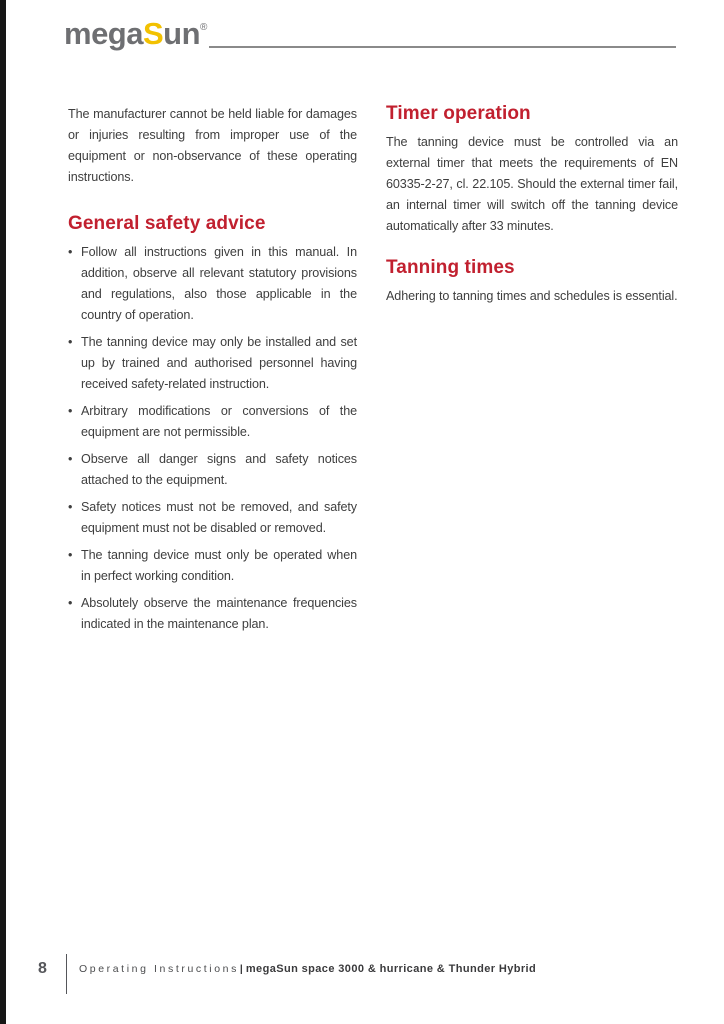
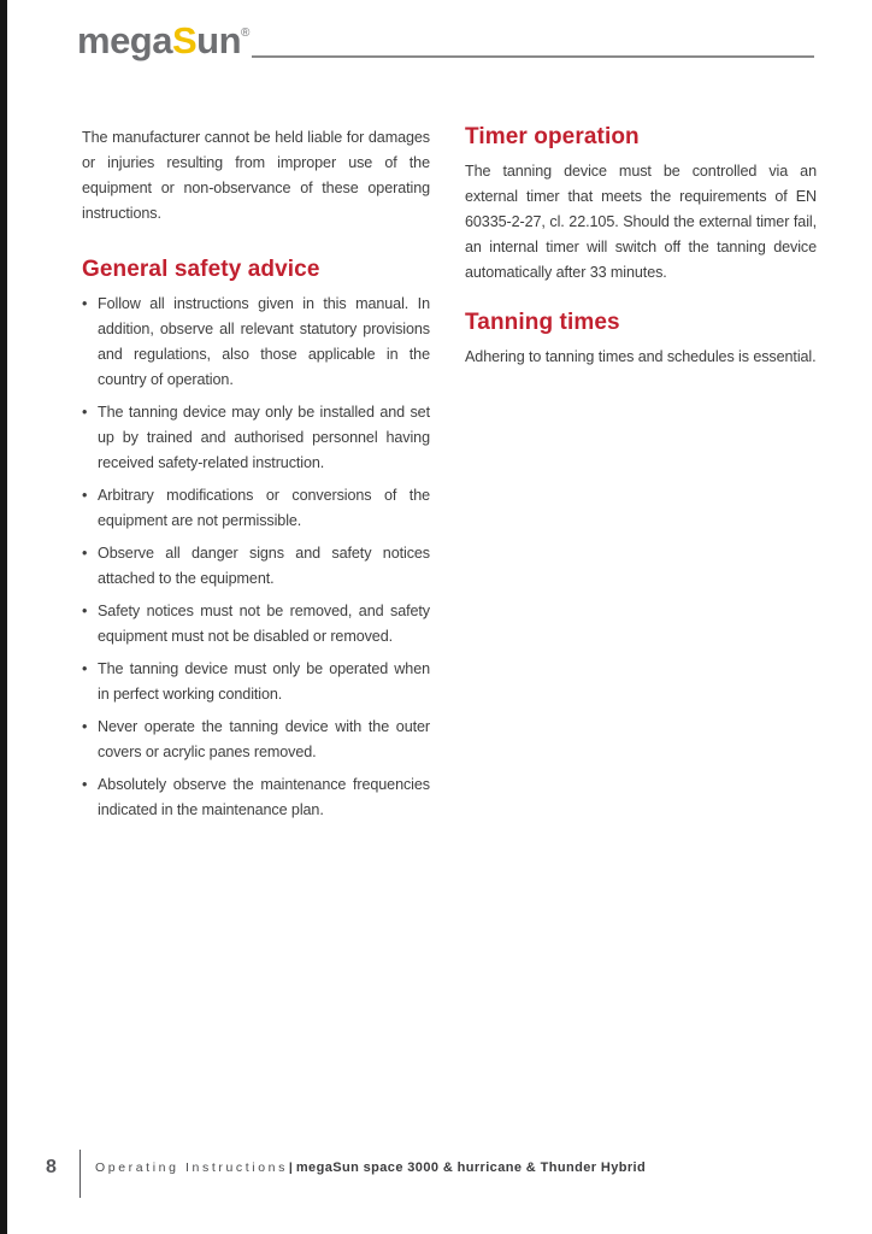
  megaSun®
  The manufacturer cannot be held liable for damages or injuries resulting from improper use of the equipment or non-observance of these operating instructions.
  General safety advice
  Follow all instructions given in this manual. In addition, observe all relevant statutory provisions and regulations, also those applicable in the country of operation.
  The tanning device may only be installed and set up by trained and authorised personnel having received safety-related instruction.
  Arbitrary modifications or conversions of the equipment are not permissible.
  Observe all danger signs and safety notices attached to the equipment.
  Safety notices must not be removed, and safety equipment must not be disabled or removed.
  The tanning device must only be operated when in perfect working condition.
+ Never operate the tanning device with the outer covers or acrylic panes removed.
  Absolutely observe the maintenance frequencies indicated in the maintenance plan.
  Timer operation
  The tanning device must be controlled via an external timer that meets the requirements of EN 60335-2-27, cl. 22.105. Should the external timer fail, an internal timer will switch off the tanning device automatically after 33 minutes.
  Tanning times
  Adhering to tanning times and schedules is essential.
  8
  Operating Instructions| megaSun space 3000 & hurricane & Thunder Hybrid
